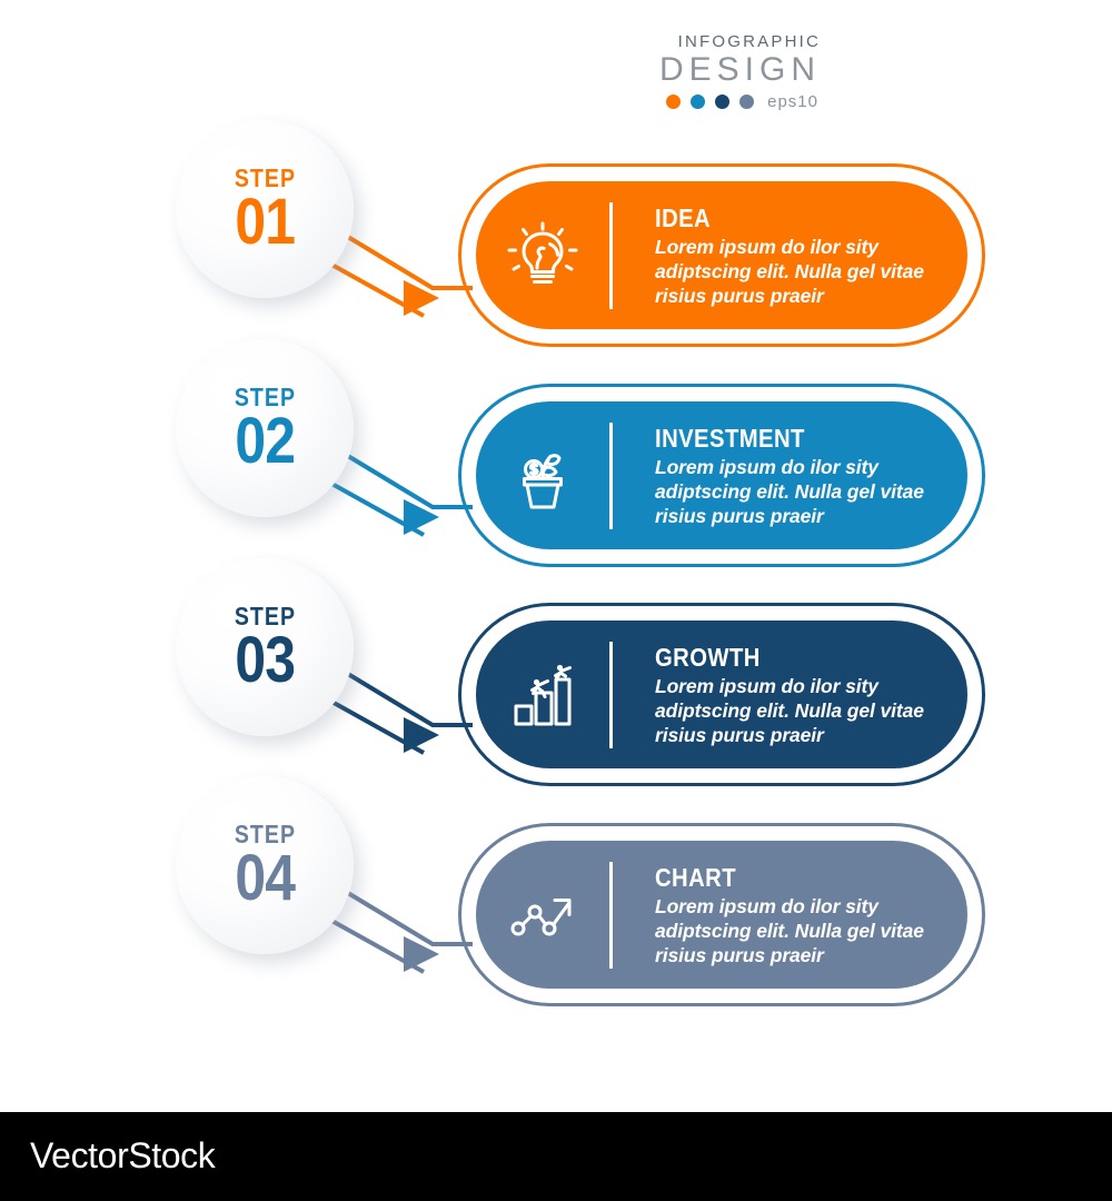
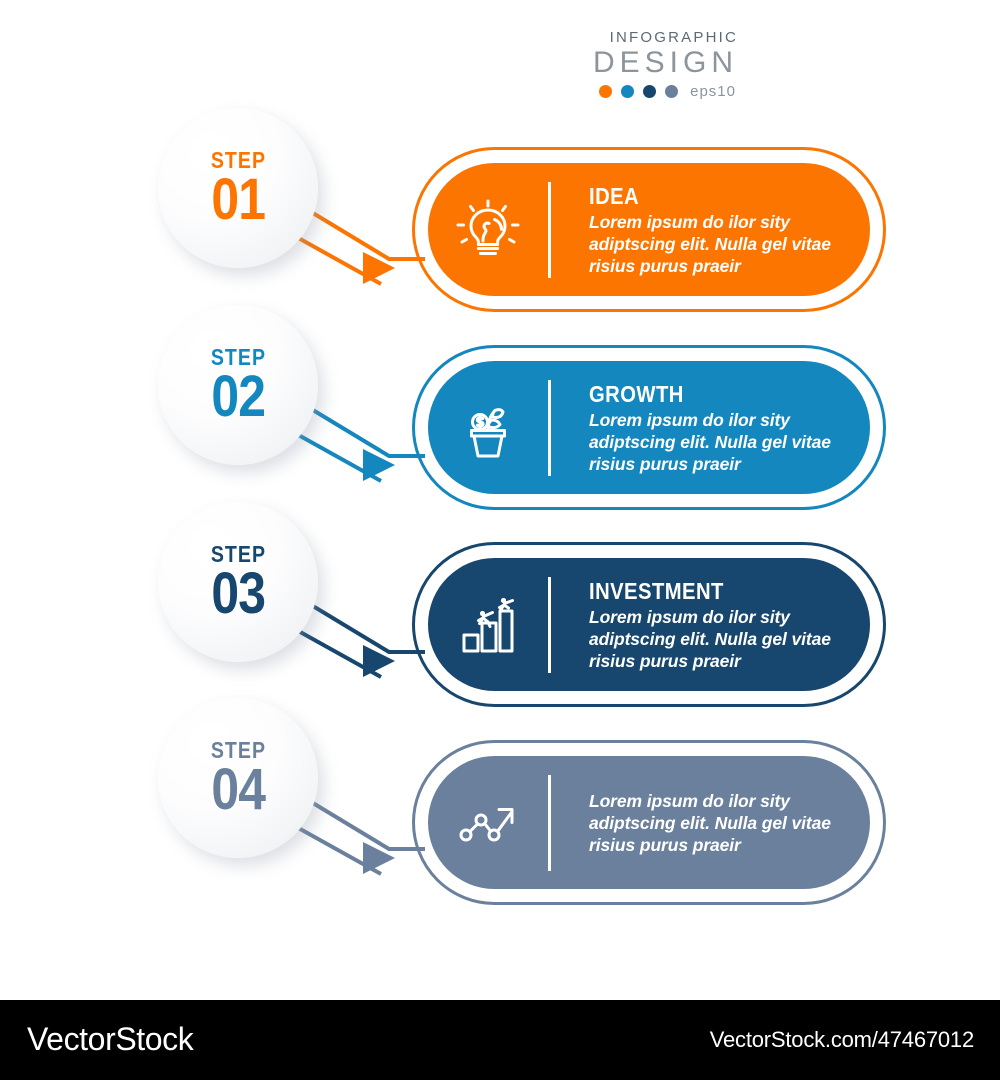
  INFOGRAPHIC
  DESIGN
  eps10
  STEP
  01
  IDEA
  Lorem ipsum do ilor sity adiptscing elit. Nulla gel vitae risius purus praeir
  STEP
  02
- INVESTMENT
+ GROWTH
  Lorem ipsum do ilor sity adiptscing elit. Nulla gel vitae risius purus praeir
  STEP
  03
- GROWTH
+ INVESTMENT
  Lorem ipsum do ilor sity adiptscing elit. Nulla gel vitae risius purus praeir
  STEP
  04
- CHART
  Lorem ipsum do ilor sity adiptscing elit. Nulla gel vitae risius purus praeir
  VectorStock
+ VectorStock.com/47467012
